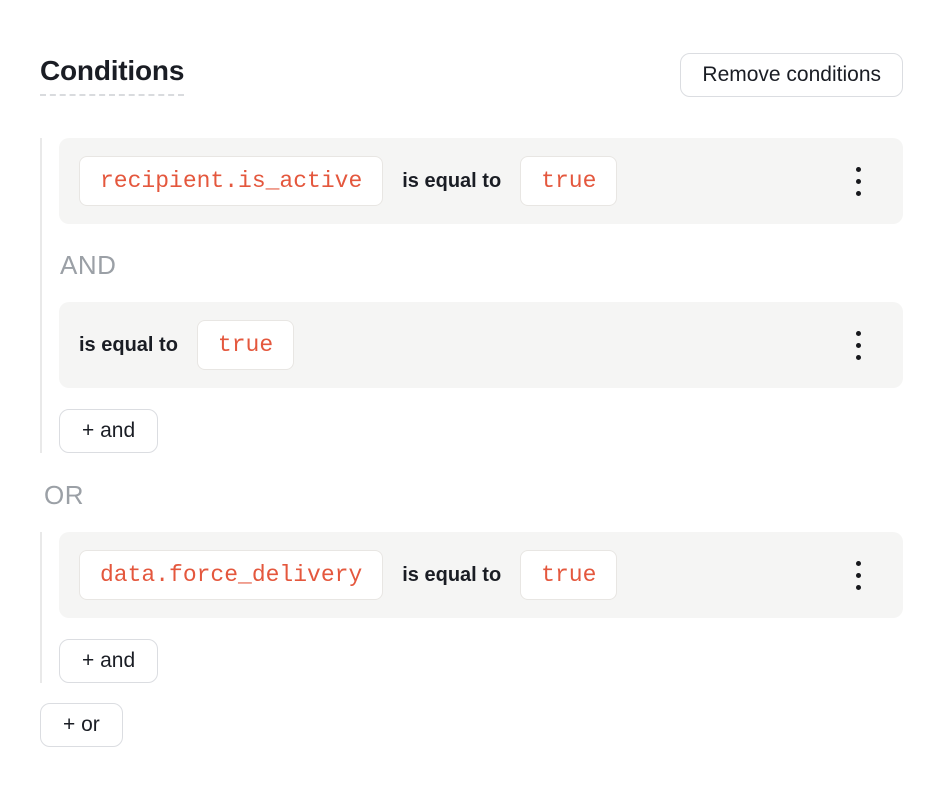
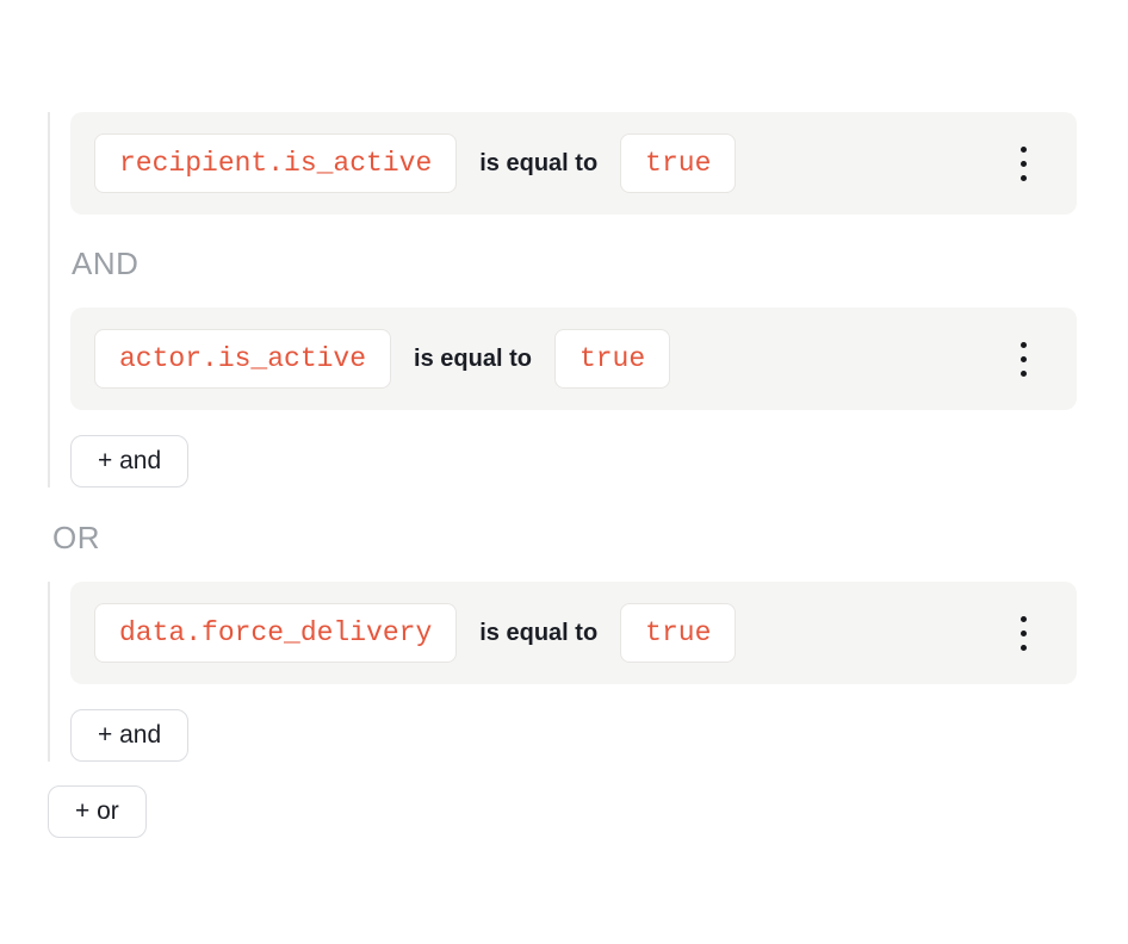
- Conditions
- Remove conditions
  recipient.is_active
  is equal to
  true
  AND
+ actor.is_active
  is equal to
  true
  + and
  OR
  data.force_delivery
  is equal to
  true
  + and
  + or
